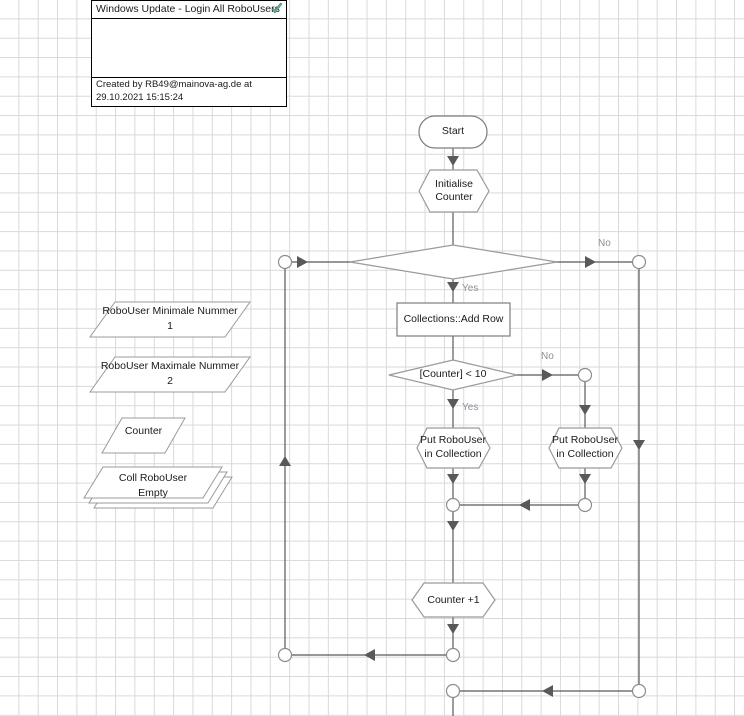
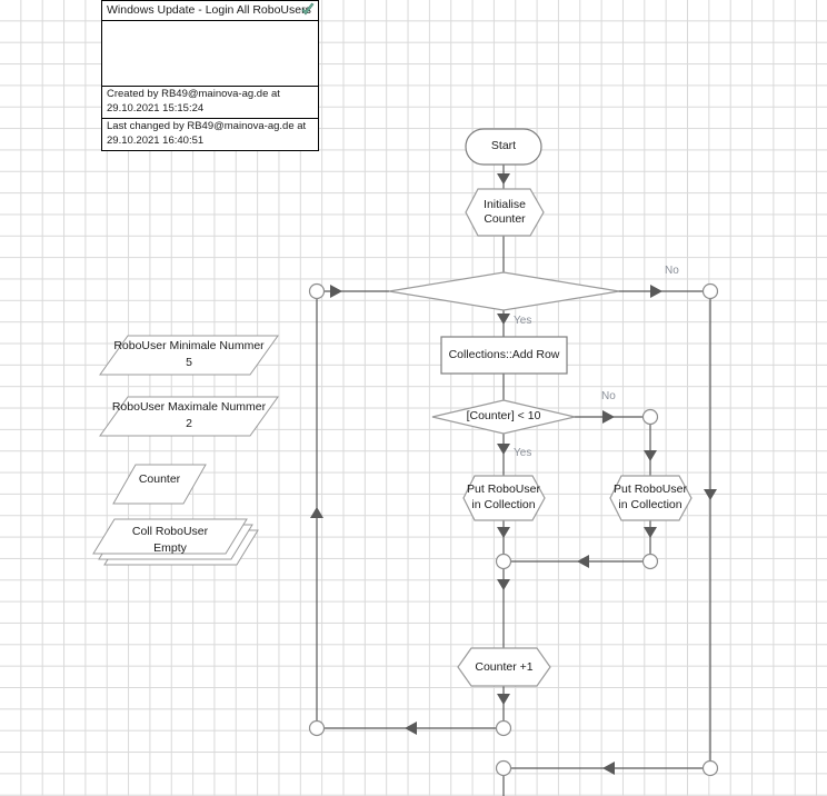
  Windows Update - Login All RoboUse
  Created by RB49@mainova-ag.de at 29.10.2021 15:15:24
+ Last changed by RB49@mainova-ag.de at 29.10.2021 16:40:51
  Start
  Initialise
  Counter
  Collections::Add Row
  [Counter] < 10
  Put RoboUser
  in Collection
  Put RoboUser
  in Collection
  Counter +1
  RoboUser Minimale Nummer
- 1
+ 5
  RoboUser Maximale Nummer
  2
  Counter
  Coll RoboUser
  Empty
  No
  Yes
  No
  Yes
